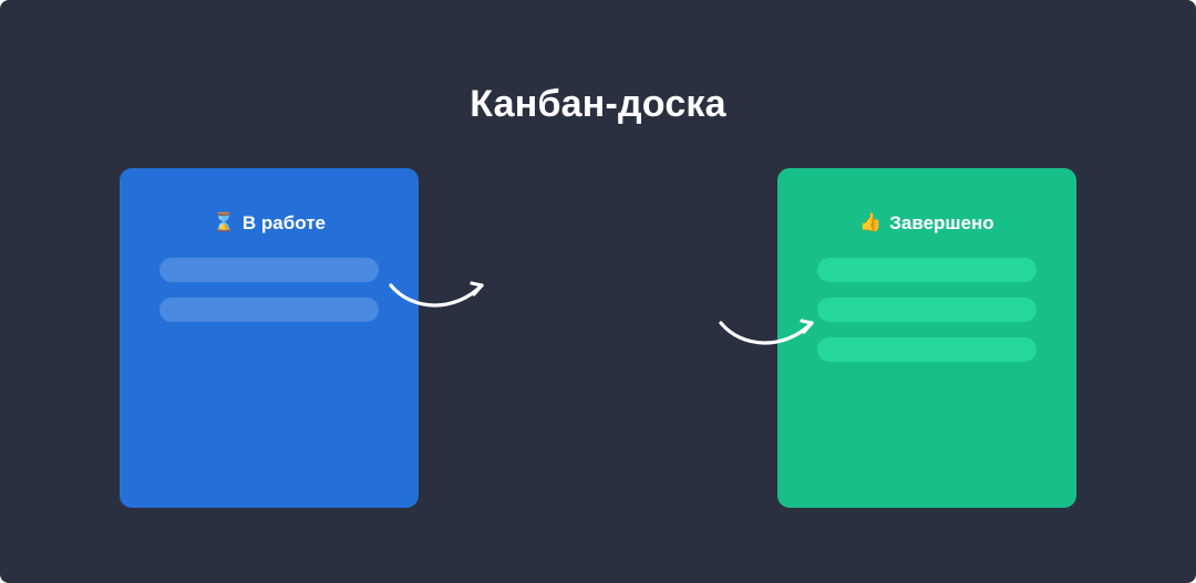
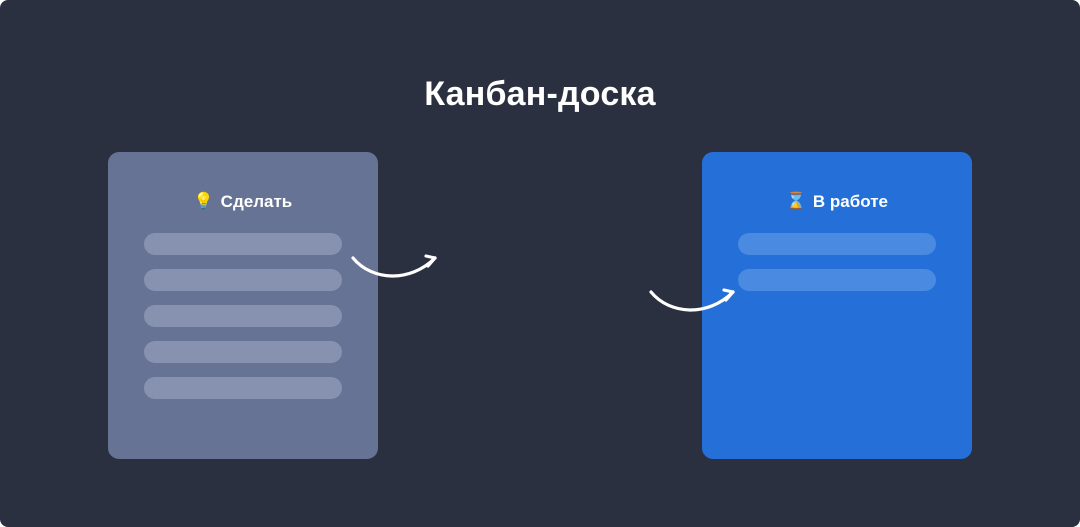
  Канбан-доска
+ 💡
+ Сделать
  ⌛
  В работе
- 👍
- Завершено
